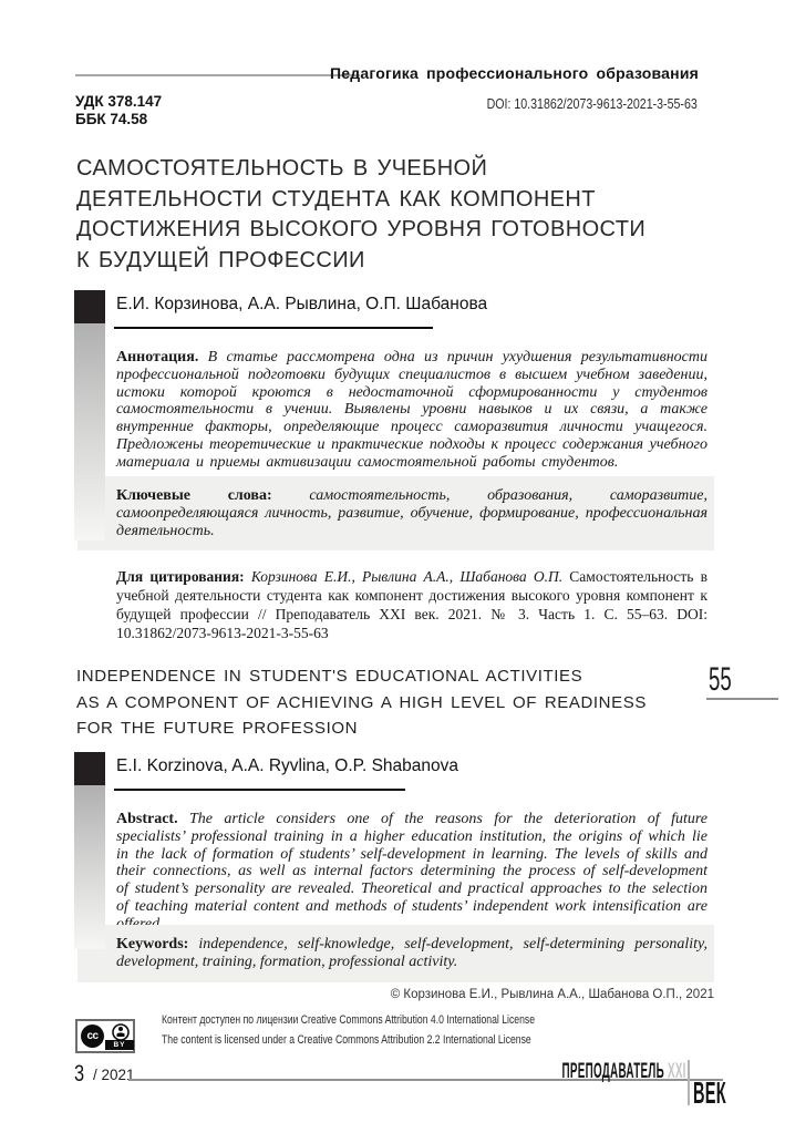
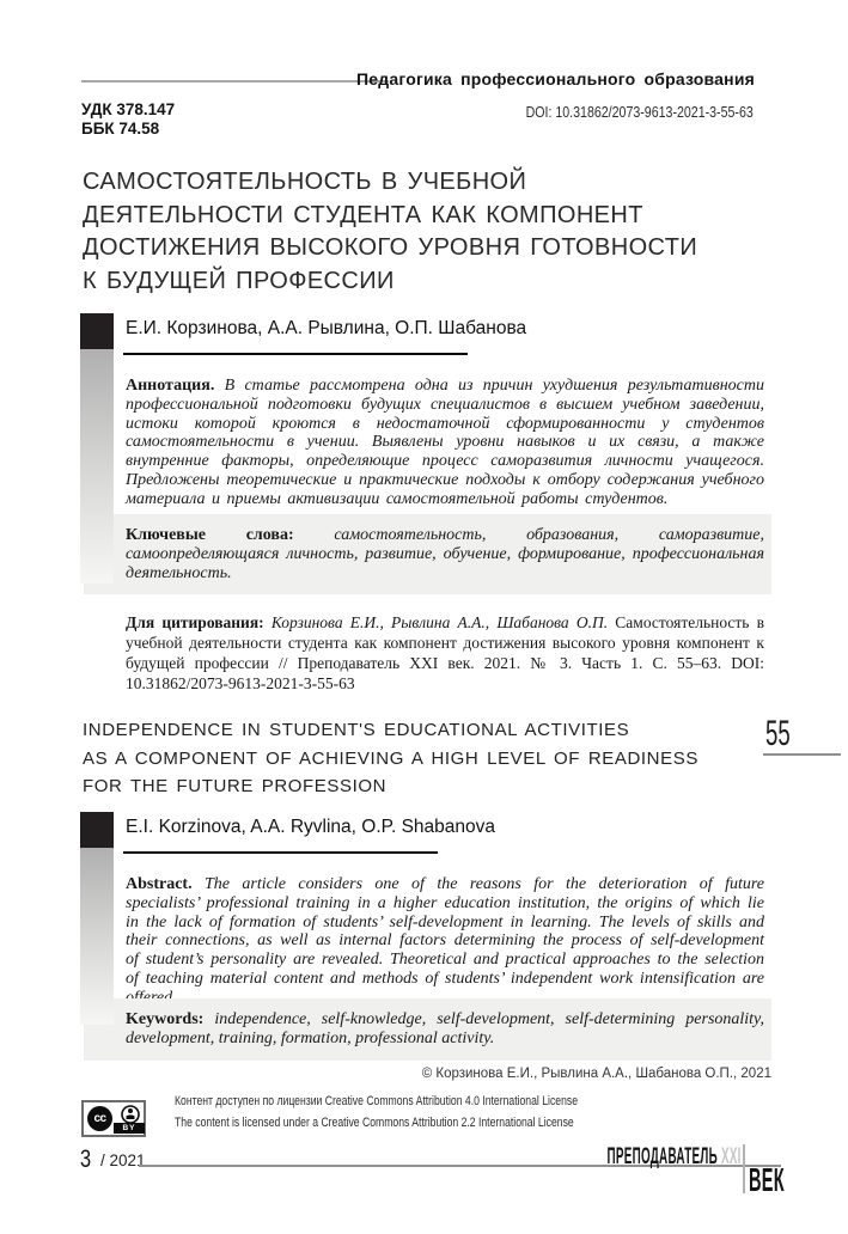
  Педагогика профессионального образования
  УДК 378.147
  ББК 74.58
  DOI: 10.31862/2073-9613-2021-3-55-63
  САМОСТОЯТЕЛЬНОСТЬ В УЧЕБНОЙ
  ДЕЯТЕЛЬНОСТИ СТУДЕНТА КАК КОМПОНЕНТ
  ДОСТИЖЕНИЯ ВЫСОКОГО УРОВНЯ ГОТОВНОСТИ
  К БУДУЩЕЙ ПРОФЕССИИ
  Е.И. Корзинова, А.А. Рывлина, О.П. Шабанова
- Аннотация. В статье рассмотрена одна из причин ухудшения результативности профессиональной подготовки будущих специалистов в высшем учебном заведении, истоки которой кроются в недостаточной сформированности у студентов самостоятельности в учении. Выявлены уровни навыков и их связи, а также внутренние факторы, определяющие процесс саморазвития личности учащегося. Предложены теоретические и практические подходы к процесс содержания учебного материала и приемы активизации самостоятельной работы студентов.
+ Аннотация. В статье рассмотрена одна из причин ухудшения результативности профессиональной подготовки будущих специалистов в высшем учебном заведении, истоки которой кроются в недостаточной сформированности у студентов самостоятельности в учении. Выявлены уровни навыков и их связи, а также внутренние факторы, определяющие процесс саморазвития личности учащегося. Предложены теоретические и практические подходы к отбору содержания учебного материала и приемы активизации самостоятельной работы студентов.
  Ключевые слова: самостоятельность, образования, саморазвитие, самоопределяющаяся личность, развитие, обучение, формирование, профессиональная деятельность.
  Для цитирования: Корзинова Е.И., Рывлина А.А., Шабанова О.П. Самостоятельность в учебной деятельности студента как компонент достижения высокого уровня компонент к будущей профессии // Преподаватель XXI век. 2021. № 3. Часть 1. С. 55–63. DOI: 10.31862/2073-9613-2021-3-55-63
  INDEPENDENCE IN STUDENT'S EDUCATIONAL ACTIVITIES
  AS A COMPONENT OF ACHIEVING A HIGH LEVEL OF READINESS
  FOR THE FUTURE PROFESSION
  55
  E.I. Korzinova, A.A. Ryvlina, O.P. Shabanova
  Abstract. The article considers one of the reasons for the deterioration of future specialists’ professional training in a higher education institution, the origins of which lie in the lack of formation of students’ self-development in learning. The levels of skills and their connections, as well as internal factors determining the process of self-development of student’s personality are revealed. Theoretical and practical approaches to the selection of teaching material content and methods of students’ independent work intensification are
  Keywords: independence, self-knowledge, self-development, self-determining personality, development, training, formation, professional activity.
  © Корзинова Е.И., Рывлина А.А., Шабанова О.П., 2021
  cc
  Контент доступен по лицензии Creative Commons Attribution 4.0 International License
  The content is licensed under a Creative Commons Attribution 2.2 International License
  3
  / 2021
  ПРЕПОДАВАТЕЛЬ XXI
  ВЕК
